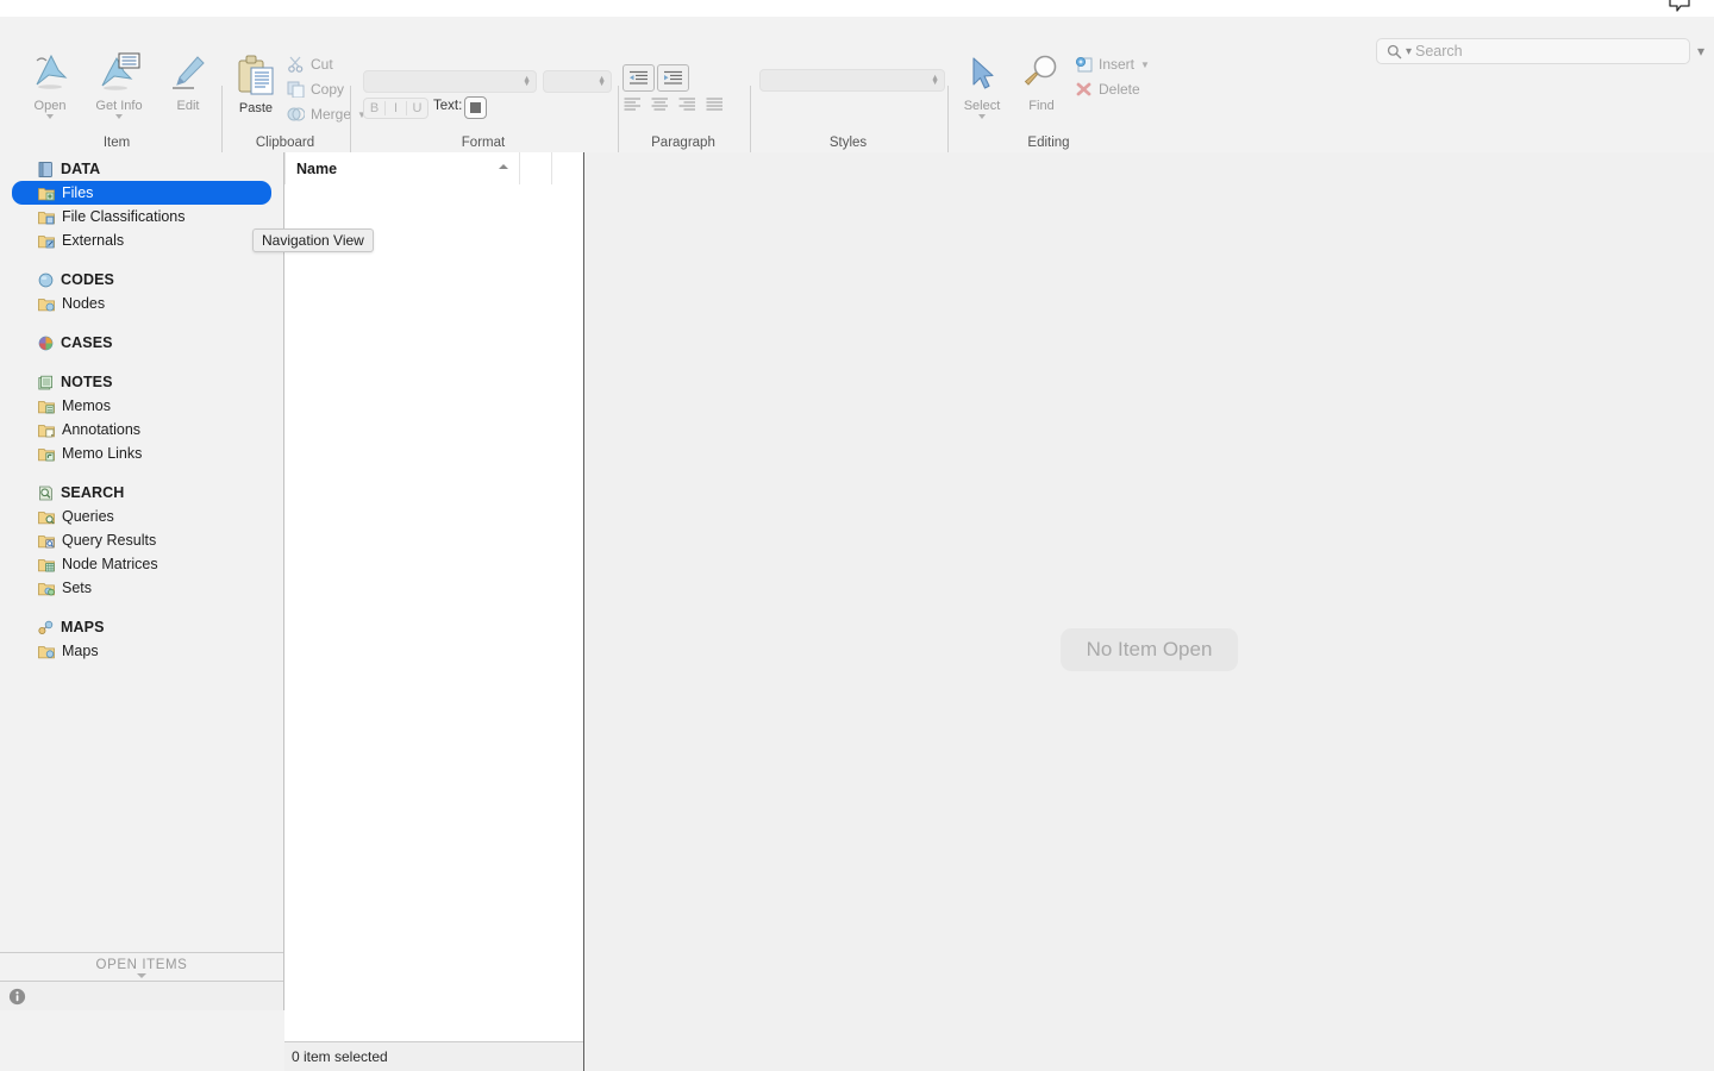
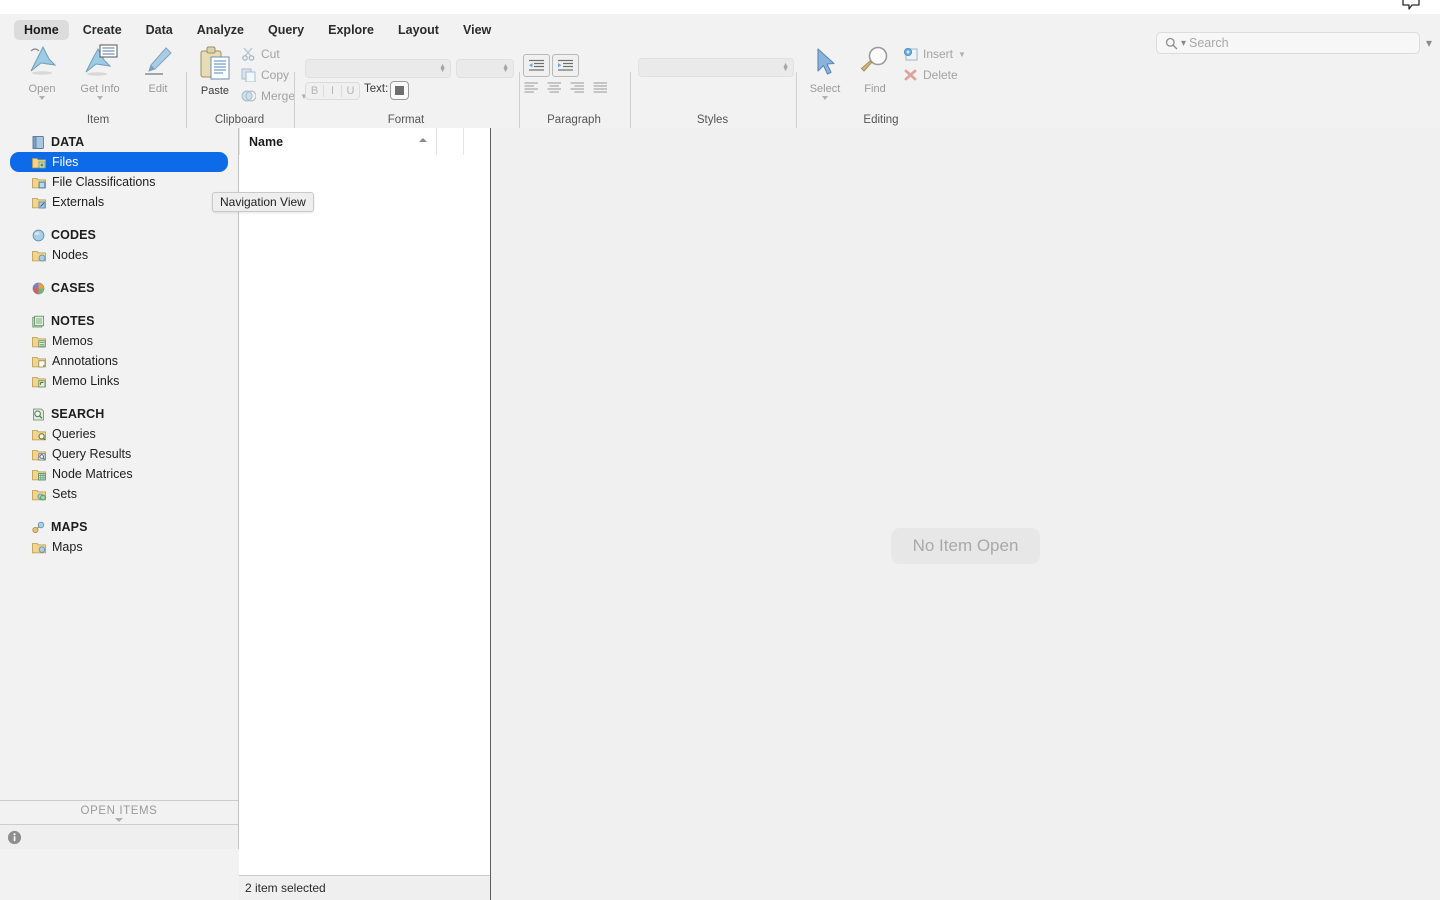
+ Home
+ Create
+ Data
+ Analyze
+ Query
+ Explore
+ Layout
+ View
  ▾
  Search
  ▾
  Open
  Get Info
  Edit
  Item
  Paste
  Cut
  Copy
  Merge
  ▼
  Clipboard
  B
  I
  U
  Text:
  Format
  Paragraph
  Styles
  Select
  Find
  Insert
  ▼
  Delete
  Editing
  DATA
  Files
  File Classifications
  Externals
  CODES
  Nodes
  CASES
  NOTES
  Memos
  Annotations
  Memo Links
  SEARCH
  Queries
  Query Results
  Node Matrices
  Sets
  MAPS
  Maps
  OPEN ITEMS
  Name
- 0 item selected
+ 2 item selected
  No Item Open
  Navigation View
